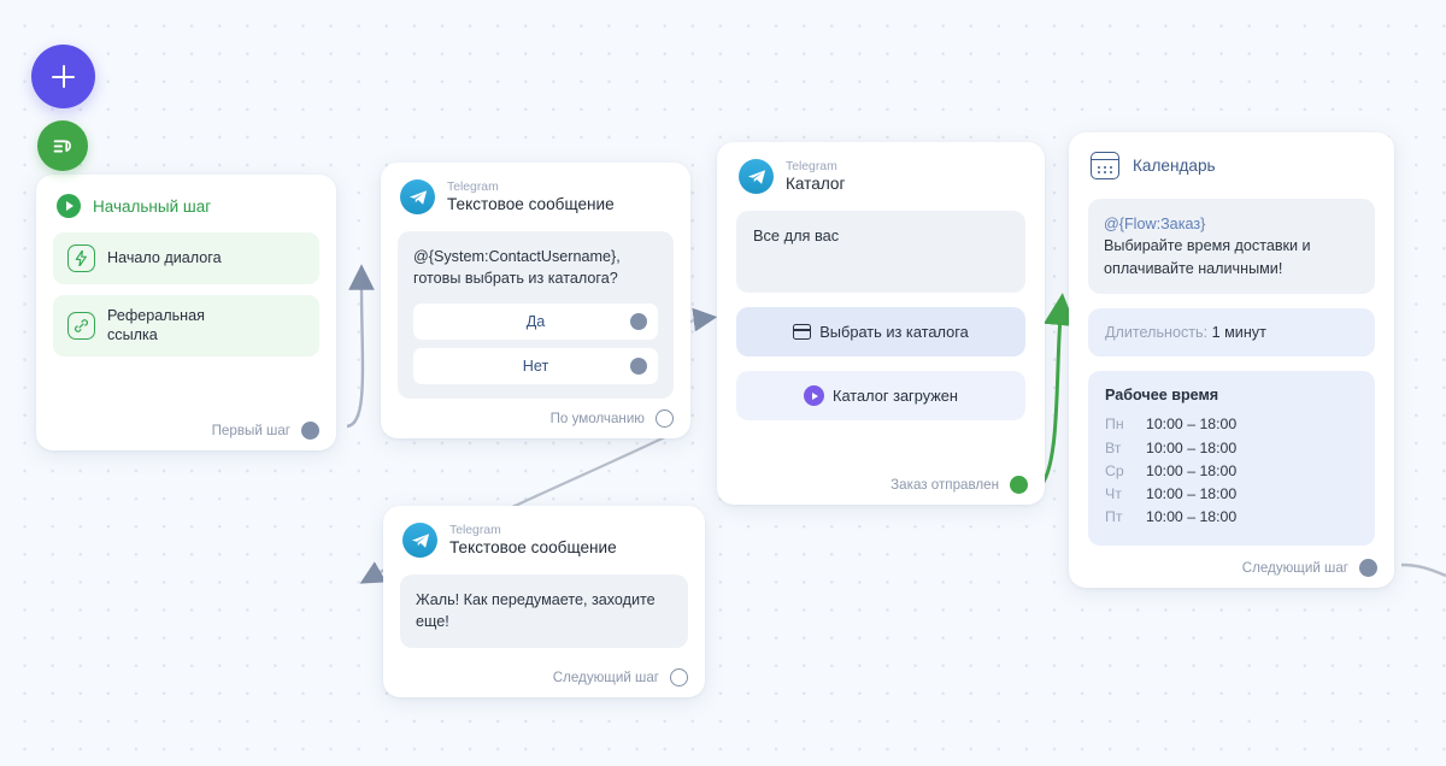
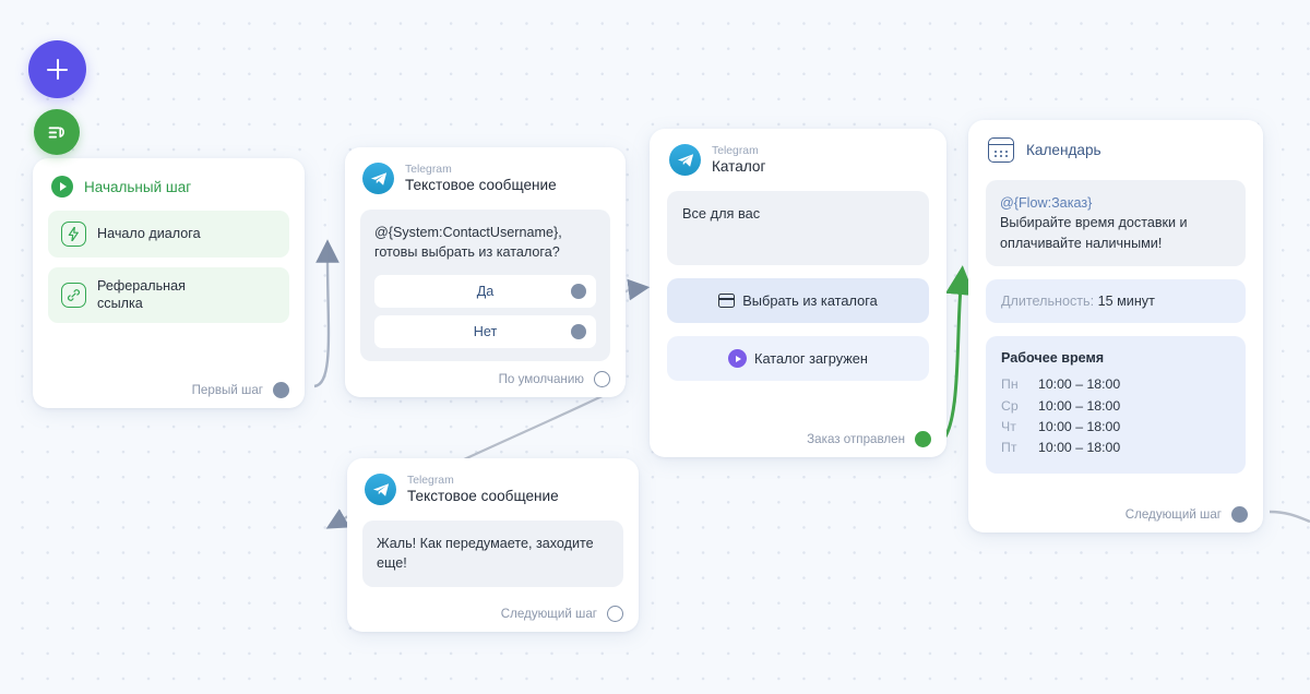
  Начальный шаг
  Начало диалога
  Реферальная
  ссылка
  Первый шаг
  Telegram
  Текстовое сообщение
  @{System:ContactUsername}, готовы выбрать из каталога?
  Да
  Нет
  По умолчанию
  Telegram
  Текстовое сообщение
  Жаль! Как передумаете, заходите еще!
  Следующий шаг
  Telegram
  Каталог
  Все для вас
  Выбрать из каталога
  Каталог загружен
  Заказ отправлен
  Календарь
  @{Flow:Заказ}
  Выбирайте время доставки и оплачивайте наличными!
- Длительность: 1 минут
+ Длительность: 15 минут
  Рабочее время
  Пн	10:00 – 18:00
- Вт	10:00 – 18:00
  Ср	10:00 – 18:00
  Чт	10:00 – 18:00
  Пт	10:00 – 18:00
  Следующий шаг
